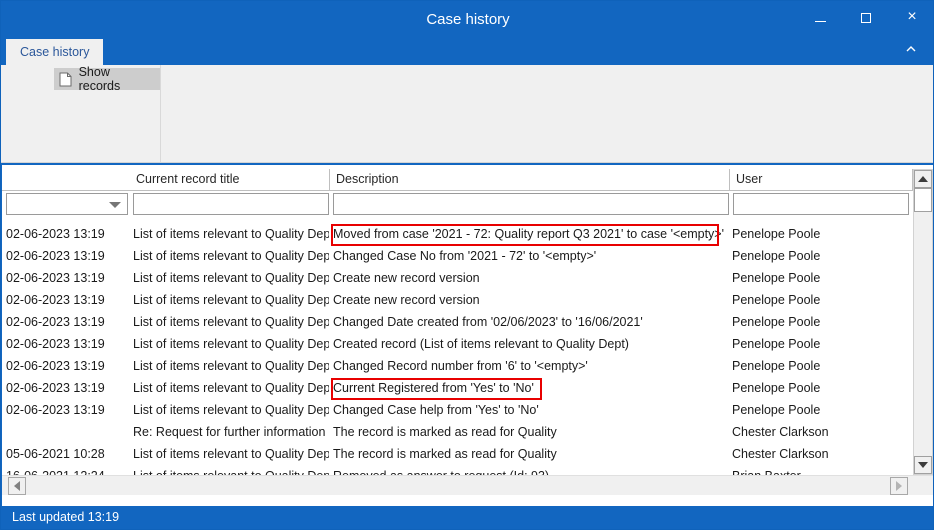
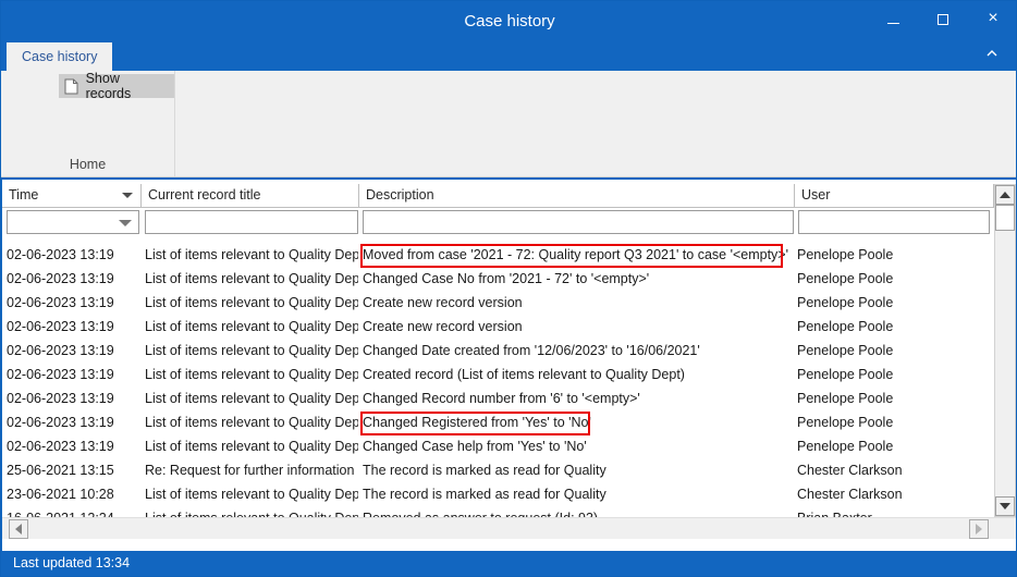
  Case history
  ×
  Case history
  Show records
+ Home
+ Time
  Current record title
  Description
  User
  02-06-2023 13:19
  List of items relevant to Quality Dep
  Moved from case '2021 - 72: Quality report Q3 2021' to case '<empty>'
  Penelope Poole
  02-06-2023 13:19
  List of items relevant to Quality Dep
  Changed Case No from '2021 - 72' to '<empty>'
  Penelope Poole
  02-06-2023 13:19
  List of items relevant to Quality Dep
  Create new record version
  Penelope Poole
  02-06-2023 13:19
  List of items relevant to Quality Dep
  Create new record version
  Penelope Poole
  02-06-2023 13:19
  List of items relevant to Quality Dep
- Changed Date created from '02/06/2023' to '16/06/2021'
+ Changed Date created from '12/06/2023' to '16/06/2021'
  Penelope Poole
  02-06-2023 13:19
  List of items relevant to Quality Dep
  Created record (List of items relevant to Quality Dept)
  Penelope Poole
  02-06-2023 13:19
  List of items relevant to Quality Dep
  Changed Record number from '6' to '<empty>'
  Penelope Poole
  02-06-2023 13:19
  List of items relevant to Quality Dep
- Current Registered from 'Yes' to 'No'
+ Changed Registered from 'Yes' to 'No'
  Penelope Poole
  02-06-2023 13:19
  List of items relevant to Quality Dep
  Changed Case help from 'Yes' to 'No'
  Penelope Poole
+ 25-06-2021 13:15
  Re: Request for further information
  The record is marked as read for Quality
  Chester Clarkson
- 05-06-2021 10:28
+ 23-06-2021 10:28
  List of items relevant to Quality Dep
  The record is marked as read for Quality
  Chester Clarkson
- Last updated 13:19
+ Last updated 13:34
